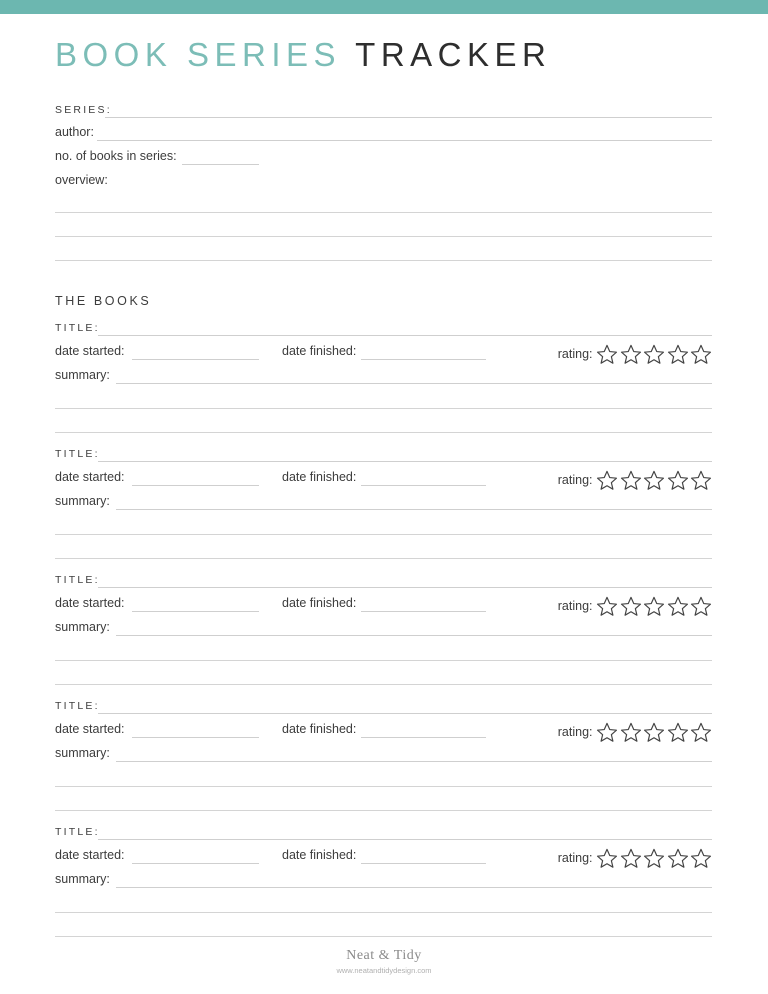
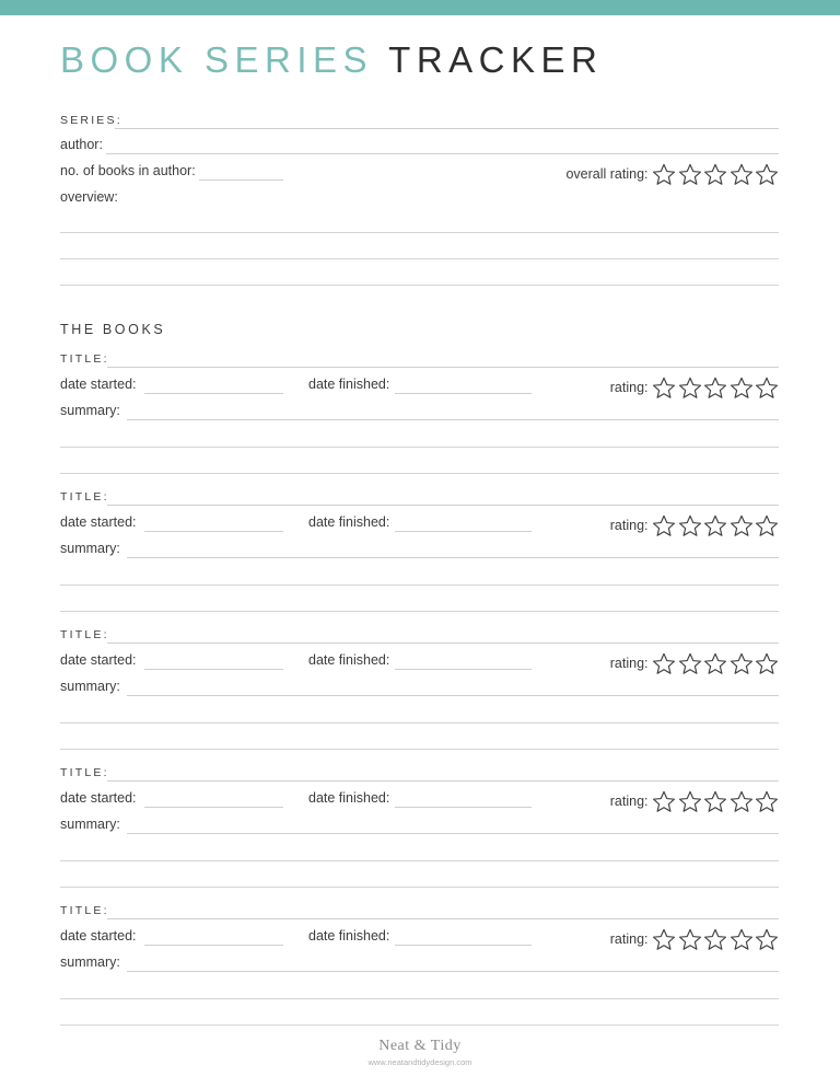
  BOOK SERIES TRACKER
  SERIES:
  author:
- no. of books in series:
+ no. of books in author:
+ overall rating:
  overview:
  THE BOOKS
  TITLE:
  date started:
  date finished:
  rating:
  summary:
  TITLE:
  date started:
  date finished:
  rating:
  summary:
  TITLE:
  date started:
  date finished:
  rating:
  summary:
  TITLE:
  date started:
  date finished:
  rating:
  summary:
  TITLE:
  date started:
  date finished:
  rating:
  summary:
  Neat & Tidy
  www.neatandtidydesign.com
